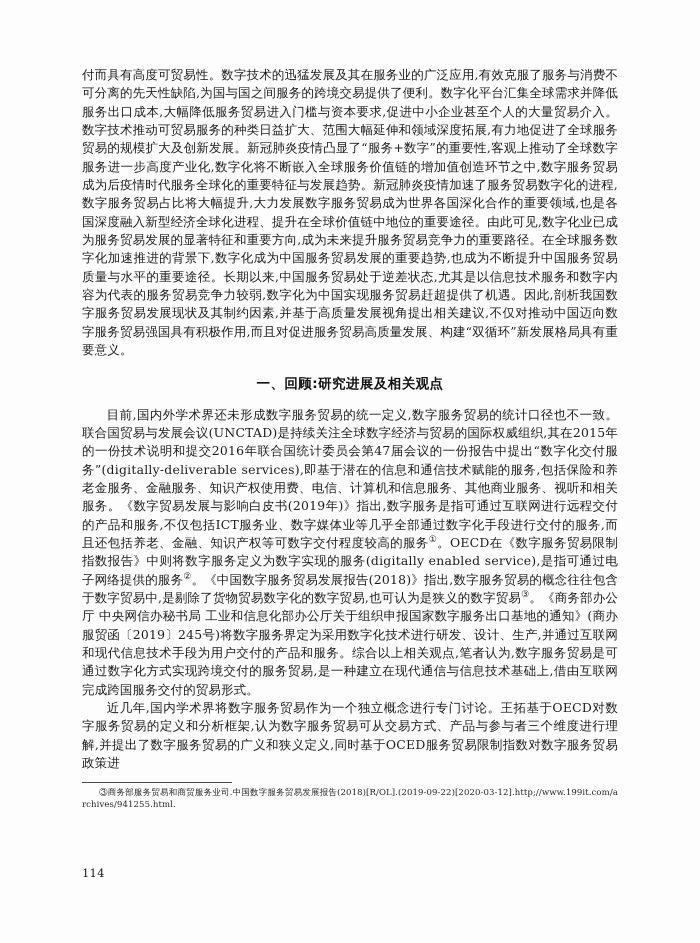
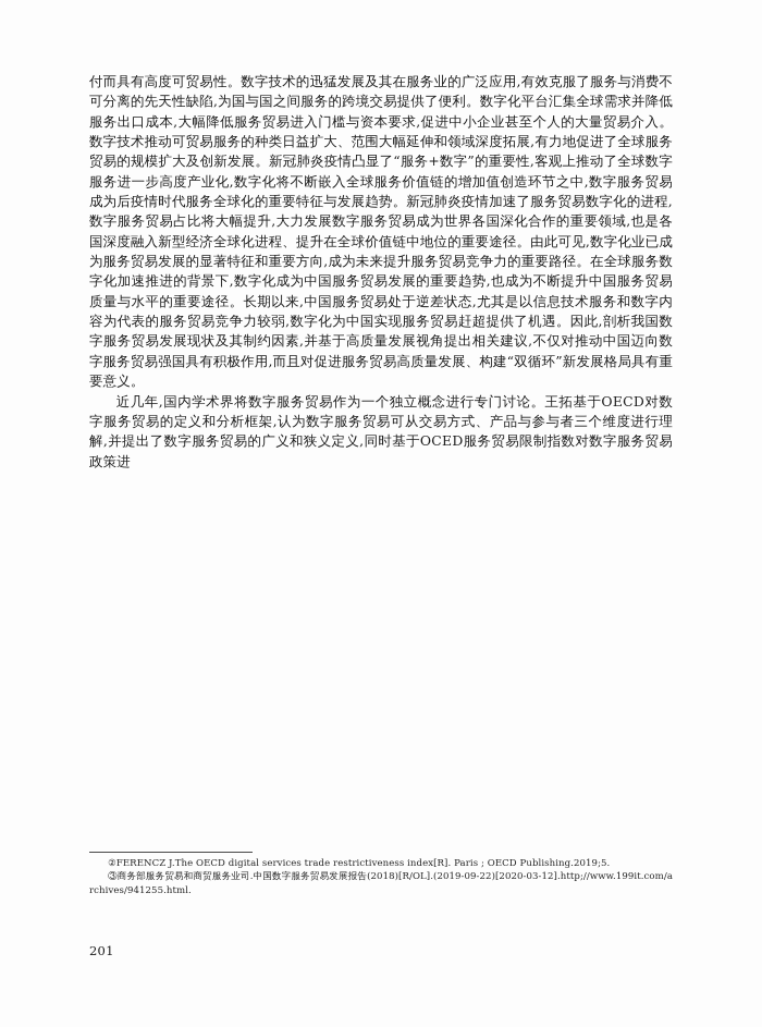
  付而具有高度可贸易性。数字技术的迅猛发展及其在服务业的广泛应用,有效克服了服务与消费不可分离的先天性缺陷,为国与国之间服务的跨境交易提供了便利。数字化平台汇集全球需求并降低服务出口成本,大幅降低服务贸易进入门槛与资本要求,促进中小企业甚至个人的大量贸易介入。数字技术推动可贸易服务的种类日益扩大、范围大幅延伸和领域深度拓展,有力地促进了全球服务贸易的规模扩大及创新发展。新冠肺炎疫情凸显了“服务+数字”的重要性,客观上推动了全球数字服务进一步高度产业化,数字化将不断嵌入全球服务价值链的增加值创造环节之中,数字服务贸易成为后疫情时代服务全球化的重要特征与发展趋势。新冠肺炎疫情加速了服务贸易数字化的进程,数字服务贸易占比将大幅提升,大力发展数字服务贸易成为世界各国深化合作的重要领域,也是各国深度融入新型经济全球化进程、提升在全球价值链中地位的重要途径。由此可见,数字化业已成为服务贸易发展的显著特征和重要方向,成为未来提升服务贸易竞争力的重要路径。在全球服务数字化加速推进的背景下,数字化成为中国服务贸易发展的重要趋势,也成为不断提升中国服务贸易质量与水平的重要途径。长期以来,中国服务贸易处于逆差状态,尤其是以信息技术服务和数字内容为代表的服务贸易竞争力较弱,数字化为中国实现服务贸易赶超提供了机遇。因此,剖析我国数字服务贸易发展现状及其制约因素,并基于高质量发展视角提出相关建议,不仅对推动中国迈向数字服务贸易强国具有积极作用,而且对促进服务贸易高质量发展、构建“双循环”新发展格局具有重要意义。
- 一、回顾:研究进展及相关观点
- 目前,国内外学术界还未形成数字服务贸易的统一定义,数字服务贸易的统计口径也不一致。联合国贸易与发展会议(UNCTAD)是持续关注全球数字经济与贸易的国际权威组织,其在2015年的一份技术说明和提交2016年联合国统计委员会第47届会议的一份报告中提出“数字化交付服务”(digitally-deliverable services),即基于潜在的信息和通信技术赋能的服务,包括保险和养老金服务、金融服务、知识产权使用费、电信、计算机和信息服务、其他商业服务、视听和相关服务。《数字贸易发展与影响白皮书(2019年)》指出,数字服务是指可通过互联网进行远程交付的产品和服务,不仅包括ICT服务业、数字媒体业等几乎全部通过数字化手段进行交付的服务,而且还包括养老、金融、知识产权等可数字交付程度较高的服务①。OECD在《数字服务贸易限制指数报告》中则将数字服务定义为数字实现的服务(digitally enabled service),是指可通过电子网络提供的服务②。《中国数字服务贸易发展报告(2018)》指出,数字服务贸易的概念往往包含于数字贸易中,是剔除了货物贸易数字化的数字贸易,也可认为是狭义的数字贸易③。《商务部办公厅 中央网信办秘书局 工业和信息化部办公厅关于组织申报国家数字服务出口基地的通知》(商办服贸函〔2019〕245号)将数字服务界定为采用数字化技术进行研发、设计、生产,并通过互联网和现代信息技术手段为用户交付的产品和服务。综合以上相关观点,笔者认为,数字服务贸易是可通过数字化方式实现跨境交付的服务贸易,是一种建立在现代通信与信息技术基础上,借由互联网完成跨国服务交付的贸易形式。
  近几年,国内学术界将数字服务贸易作为一个独立概念进行专门讨论。王拓基于OECD对数字服务贸易的定义和分析框架,认为数字服务贸易可从交易方式、产品与参与者三个维度进行理解,并提出了数字服务贸易的广义和狭义定义,同时基于OCED服务贸易限制指数对数字服务贸易政策进
+ ②FERENCZ J.The OECD digital services trade restrictiveness index[R]. Paris ; OECD Publishing.2019;5.
  ③商务部服务贸易和商贸服务业司.中国数字服务贸易发展报告(2018)[R/OL].(2019-09-22)[2020-03-12].http;//www.199it.com/archives/941255.html.
- 114
+ 201
